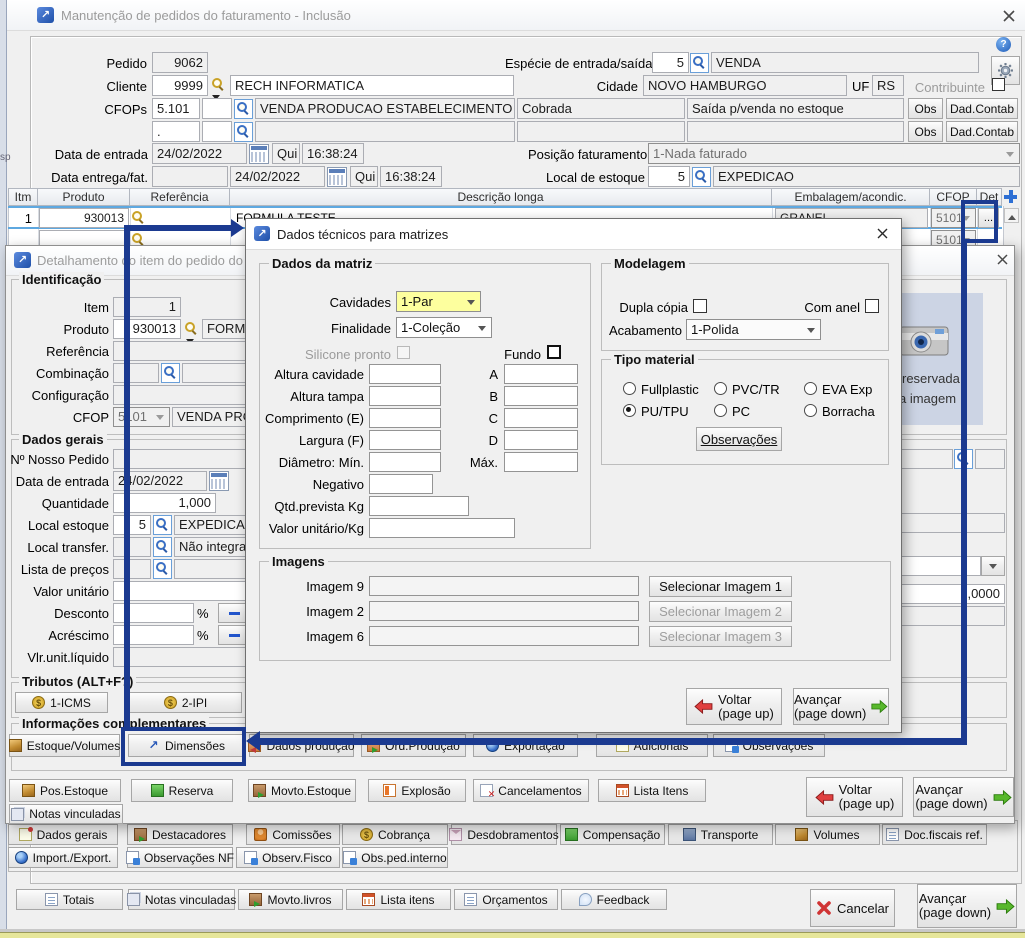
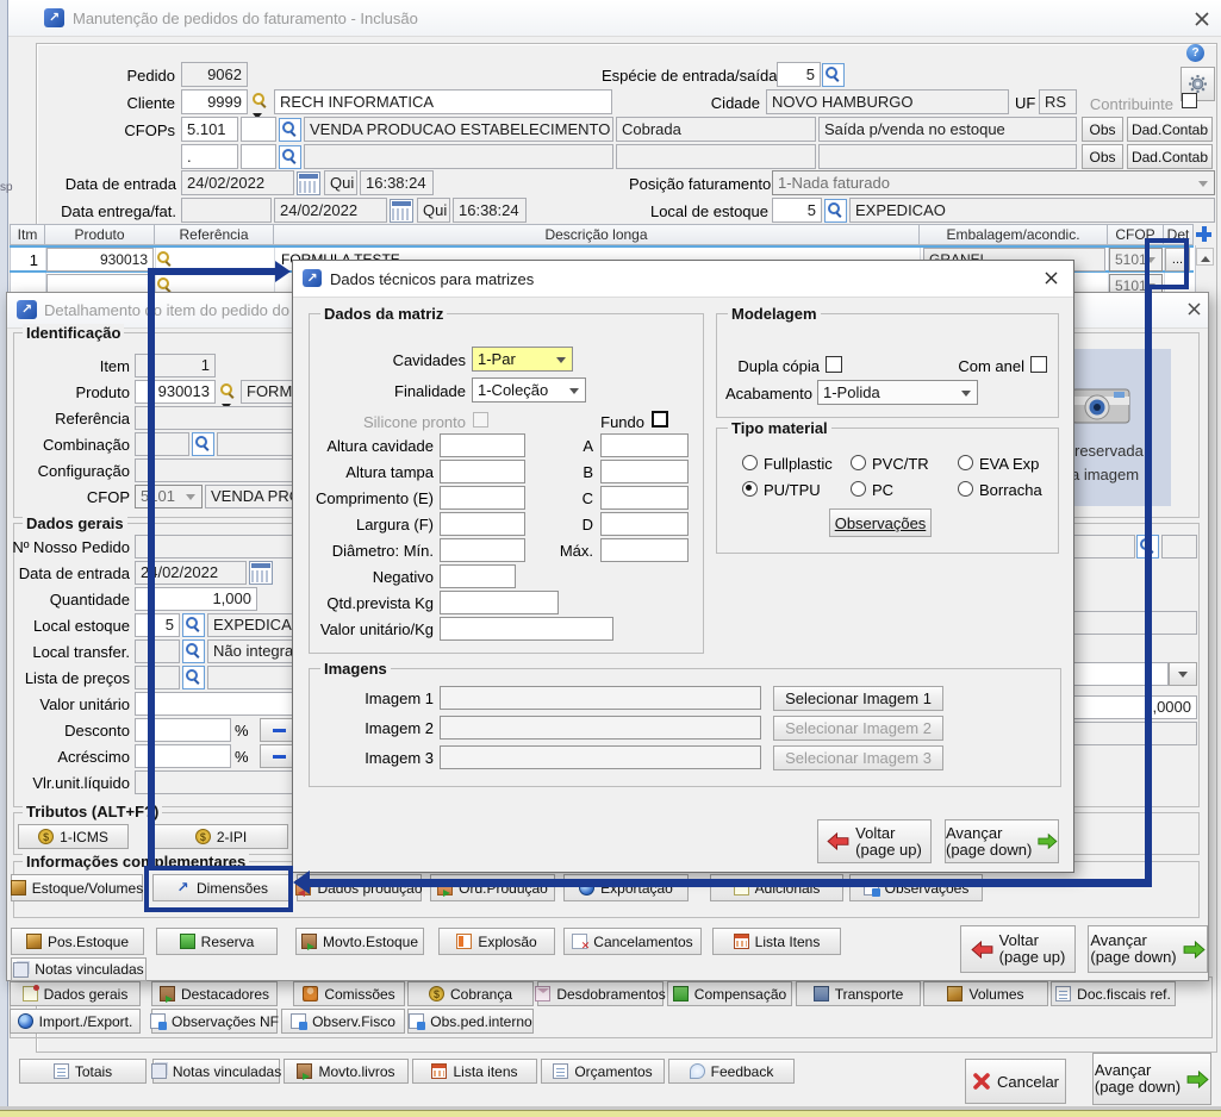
  Manutenção de pedidos do faturamento - Inclusão
  sp
  Pedido
  9062
  Espécie de entrada/saída
  5
- VENDA
  Cliente
  9999
  RECH INFORMATICA
  Cidade
  NOVO HAMBURGO
  UF
  RS
  Contribuinte
  CFOPs
  5.101
  VENDA PRODUCAO ESTABELECIMENTO
  Cobrada
  Saída p/venda no estoque
  Obs
  Dad.Contab
  .
  Obs
  Dad.Contab
  Data de entrada
  24/02/2022
  Qui
  16:38:24
  Posição faturamento
  1-Nada faturado
  Data entrega/fat.
  24/02/2022
  Qui
  16:38:24
  Local de estoque
  5
  EXPEDICAO
  Itm
  Produto
  Referência
  Descrição longa
  Embalagem/acondic.
  CFOP
  Det
  1
  930013
  5101
  ...
  5101
  Dados gerais
  Destacadores
  Comissões
  Cobrança
  Desdobramentos
  Compensação
  Transporte
  Volumes
  Doc.fiscais ref.
  Import./Export.
  Observações NF
  Observ.Fisco
  Obs.ped.interno
  Totais
  Notas vinculadas
  Movto.livros
  Lista itens
  Orçamentos
  Feedback
  Cancelar
  Avançar
  (page down)
  Detalhamentoo item do pedido do
  Identificação
  Item
  1
  Produto
  930013
  Referência
  Combinação
  Configuração
  CFOP
  501
  VENDA PR
  reservada
  a imagem
  Dados gerais
  Nº Nosso Pedido
  Data de entrada
  2/02/2022
  Quantidade
  1,000
  Local estoque
  5
  EXPEDICA
  Local transfer.
  Não integra
  Lista de preços
  Valor unitário
  Desconto
  %
  Acréscimo
  %
  Vlr.unit.líquido
  ,0000
  Tributos (ALT+F)
  1-ICMS
  2-IPI
  Informações coplementares
  Estoque/Volumes
  Dimensões
  Dados produção
  Ord.Produção
  Exportação
  Adicionais
  Observações
  Pos.Estoque
  Reserva
  Movto.Estoque
  Explosão
  Cancelamentos
  Lista Itens
  Voltar
  (page up)
  Avançar
  (page down)
  Notas vinculadas
  Dados técnicos para matrizes
  Dados da matriz
  Cavidades
  1-Par
  Finalidade
  1-Coleção
  Silicone pronto
  Fundo
  Altura cavidade
  A
  Altura tampa
  B
  Comprimento (E)
  C
  Largura (F)
  D
  Diâmetro: Mín.
  Máx.
  Negativo
  Qtd.prevista Kg
  Valor unitário/Kg
  Modelagem
  Dupla cópia
  Com anel
  Acabamento
  1-Polida
  Tipo material
  Fullplastic
  PVC/TR
  EVA Exp
  PU/TPU
  PC
  Borracha
  Observações
  Imagens
- Imagem 9
+ Imagem 1
  Selecionar Imagem 1
  Imagem 2
  Selecionar Imagem 2
- Imagem 6
+ Imagem 3
  Selecionar Imagem 3
  Voltar
  (page up)
  Avançar
  (page down)
